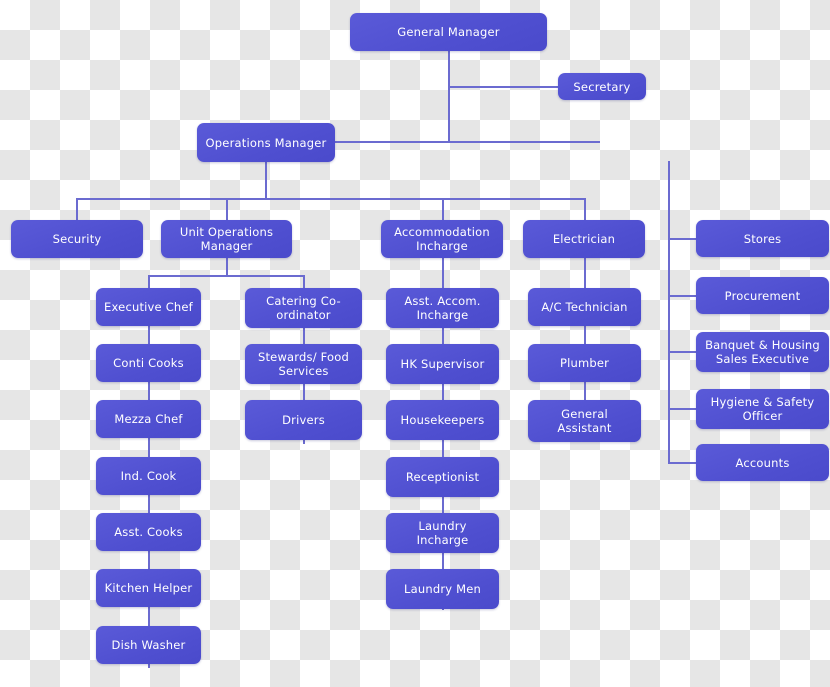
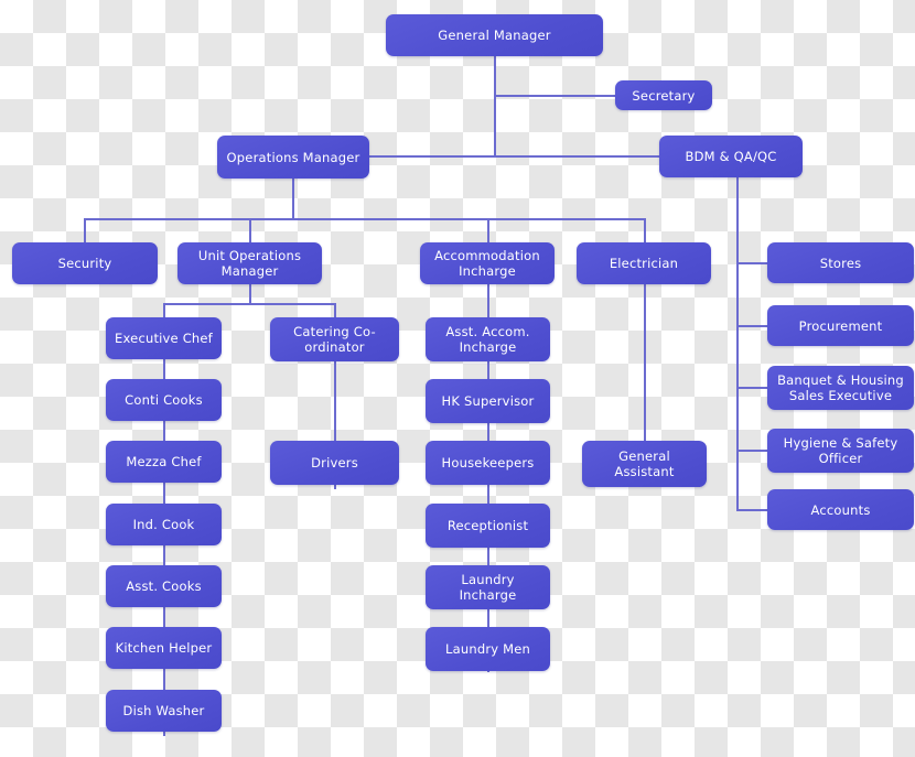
  General Manager
  Secretary
  Operations Manager
+ BDM & QA/QC
  Security
  Unit Operations Manager
  Accommodation Incharge
  Electrician
  Executive Chef
  Conti Cooks
  Mezza Chef
  Ind. Cook
  Asst. Cooks
  Kitchen Helper
  Dish Washer
  Catering Co-ordinator
- Stewards/ Food Services
  Drivers
  Asst. Accom. Incharge
  HK Supervisor
  Housekeepers
  Receptionist
  Laundry Incharge
  Laundry Men
- A/C Technician
- Plumber
  General Assistant
  Stores
  Procurement
  Banquet & Housing Sales Executive
  Hygiene & Safety Officer
  Accounts
